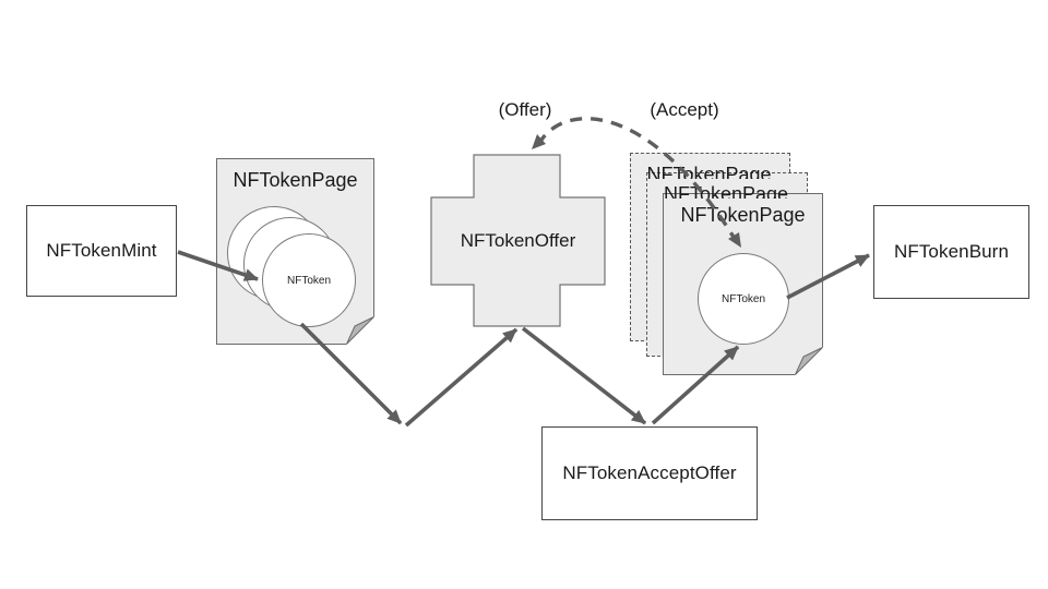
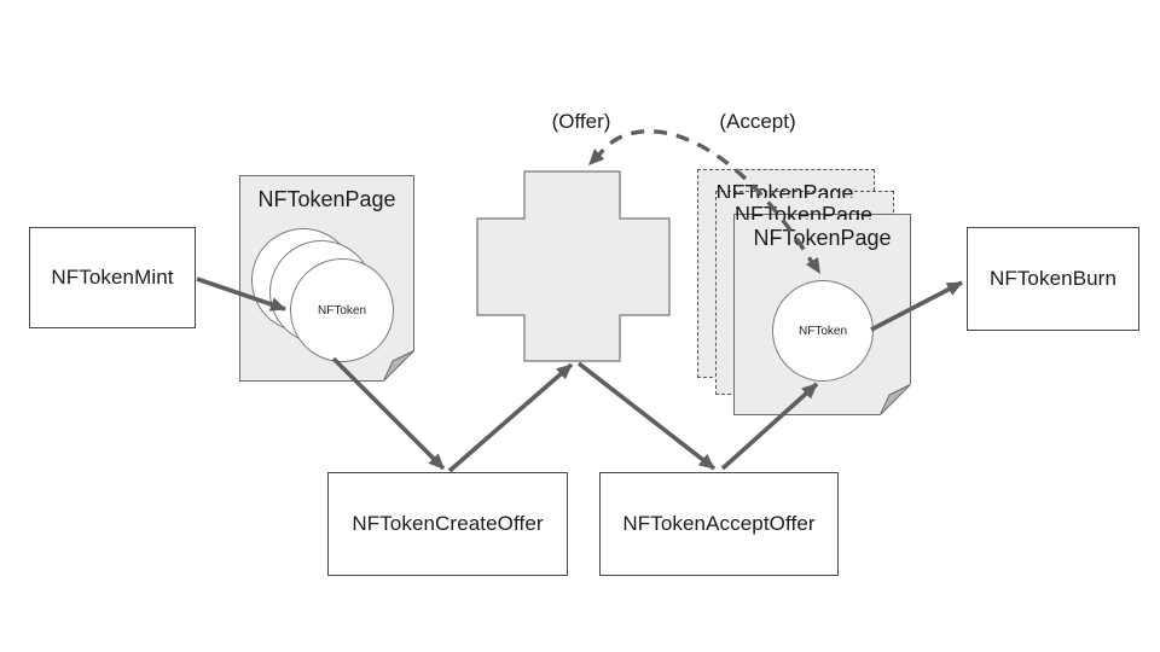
  NFTokenMint
  NFTokenPage
  NFToken
- NFTokenOffer
  (Offer)
  (Accept)
  NFTkenPage
  NFTokenPage
  NFTokenPage
  NFToken
+ NFTokenCreateOffer
  NFTokenAcceptOffer
  NFTokenBurn
